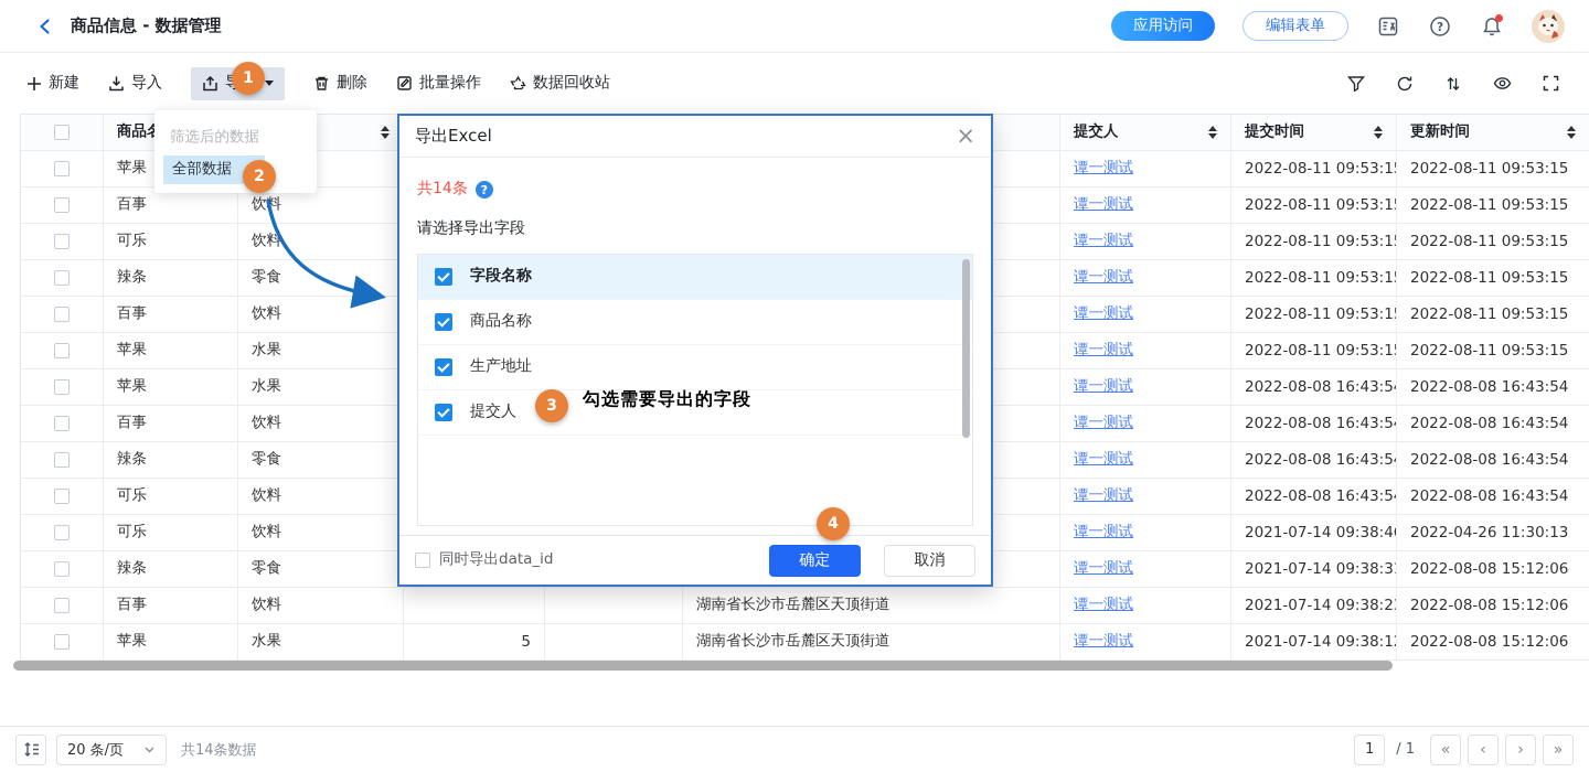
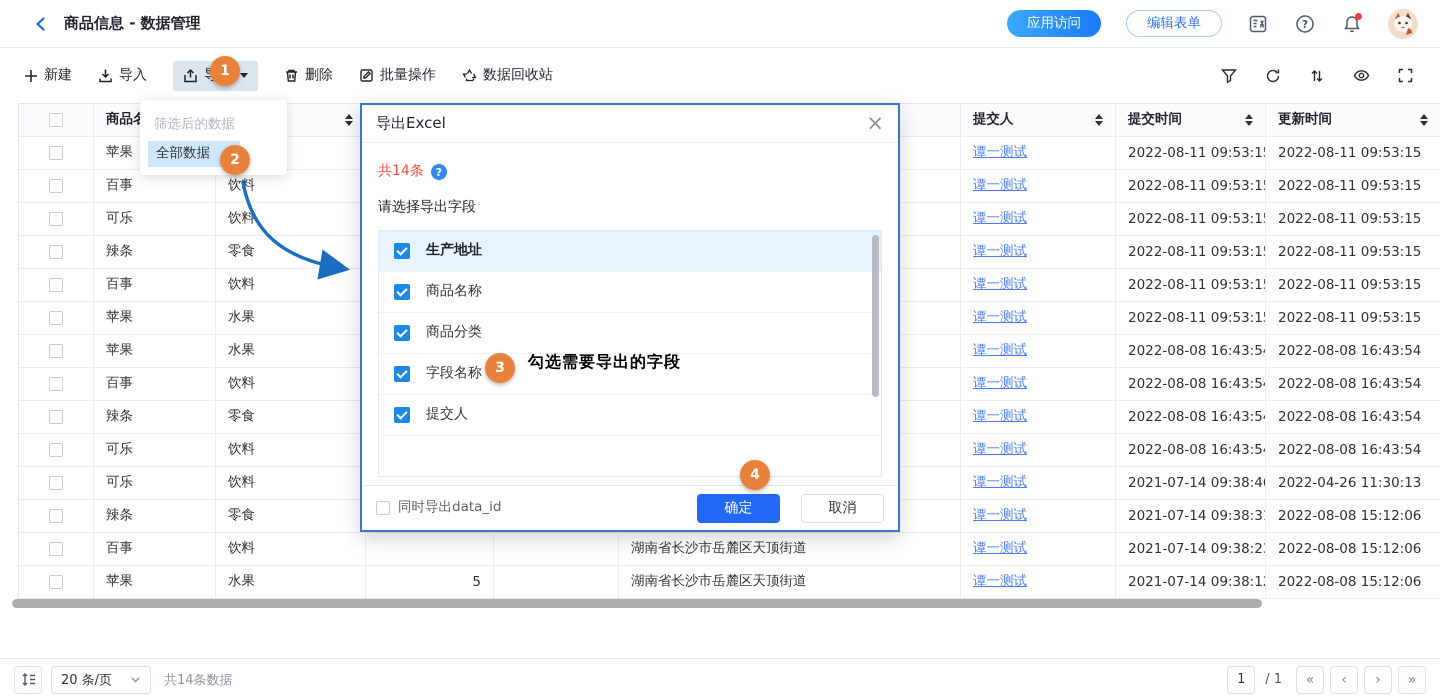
  商品信息 - 数据管理
  应用访问
  编辑表单
  ?
  新建
  导入
  删除
  批量操作
  数据回收站
  提交人
  提交时间
  更新时间
  苹果
  谭一测试
  2022-08-11 09:53:1
  2022-08-11 09:53:15
  百事
  饮料
  谭一测试
  2022-08-11 09:53:1
  2022-08-11 09:53:15
  可乐
  饮料
  谭一测试
  2022-08-11 09:53:1
  2022-08-11 09:53:15
  辣条
  零食
  谭一测试
  2022-08-11 09:53:1
  2022-08-11 09:53:15
  百事
  饮料
  谭一测试
  2022-08-11 09:53:1
  2022-08-11 09:53:15
  苹果
  水果
  谭一测试
  2022-08-11 09:53:1
  2022-08-11 09:53:15
  苹果
  水果
  谭一测试
  2022-08-08 16:43:5
  2022-08-08 16:43:54
  百事
  饮料
  谭一测试
  2022-08-08 16:43:5
  2022-08-08 16:43:54
  辣条
  零食
  谭一测试
  2022-08-08 16:43:5
  2022-08-08 16:43:54
  可乐
  饮料
  谭一测试
  2022-08-08 16:43:5
  2022-08-08 16:43:54
  可乐
  饮料
  谭一测试
  2021-07-14 09:38:4
  2022-04-26 11:30:13
  辣条
  零食
  谭一测试
  2021-07-14 09:38:3
  2022-08-08 15:12:06
  百事
  饮料
  湖南省长沙市岳麓区天顶街道
  谭一测试
  2021-07-14 09:38:2
  2022-08-08 15:12:06
  苹果
  水果
  5
  湖南省长沙市岳麓区天顶街道
  谭一测试
  2021-07-14 09:38:1
  2022-08-08 15:12:06
  筛选后的数据
  全部数据
  导出Excel
  ×
  共14条
  ?
  请选择导出字段
- 字段名称
+ 生产地址
  商品名称
+ 商品分类
- 生产地址
+ 字段名称
  提交人
  同时导出data_id
  确定 取消
  1
  2
  3
  4
  勾选需要导出的字段
  20 条/页
  共14条数据
  1
  / 1
  «
  ‹
  ›
  »
